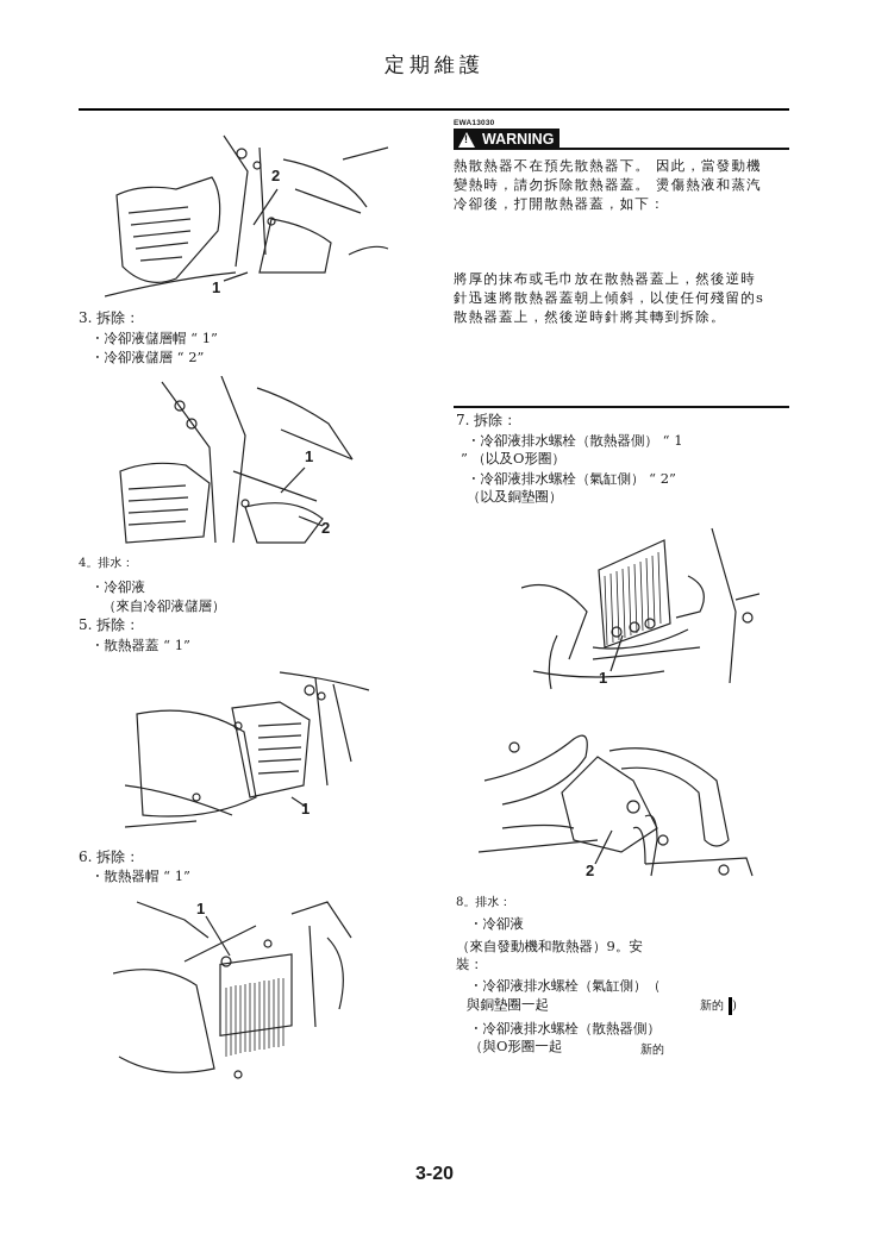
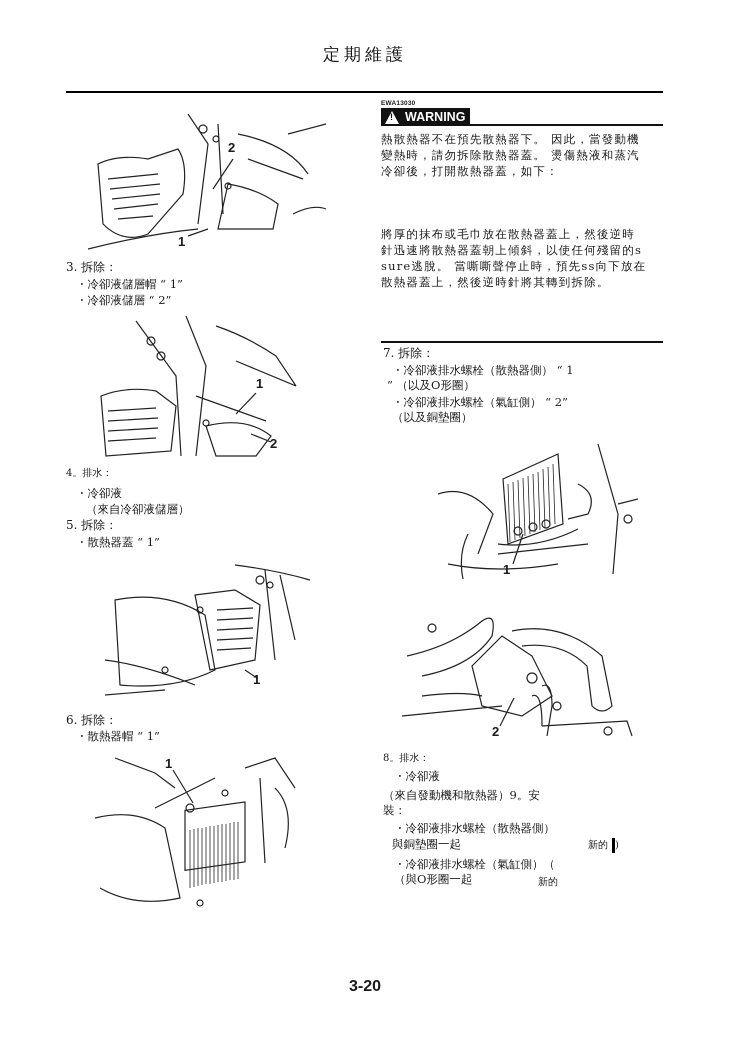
  定期維護
  2
  1
  3. 拆除：
  ・冷卻液儲層帽 “ 1”
  ・冷卻液儲層 “ 2”
  1
  2
  4。排水：
  ・冷卻液
  （來自冷卻液儲層）
  5. 拆除：
  ・散熱器蓋 “ 1”
  1
  6. 拆除：
  ・散熱器帽 “ 1”
  1
  WARNING
  熱散熱器不在預先散熱器下。 因此，當發動機
  變熱時，請勿拆除散熱器蓋。 燙傷熱液和蒸汽
  冷卻後，打開散熱器蓋，如下：
  將厚的抹布或毛巾放在散熱器蓋上，然後逆時
  針迅速將散熱器蓋朝上傾斜，以使任何殘留的s
+ sure逃脫。 當嘶嘶聲停止時，預先ss向下放在
  散熱器蓋上，然後逆時針將其轉到拆除。
  7. 拆除：
  ・冷卻液排水螺栓（散熱器側） “ 1
  ” （以及O形圈）
  ・冷卻液排水螺栓（氣缸側） “ 2”
  （以及銅墊圈）
  1
  2
  8。排水：
  ・冷卻液
  （來自發動機和散熱器）9。安
  裝：
- ・冷卻液排水螺栓（氣缸側）（
+ ・冷卻液排水螺栓（散熱器側）
  與銅墊圈一起
  新的 )
- ・冷卻液排水螺栓（散熱器側）
+ ・冷卻液排水螺栓（氣缸側）（
  （與O形圈一起
  新的
  3-20
